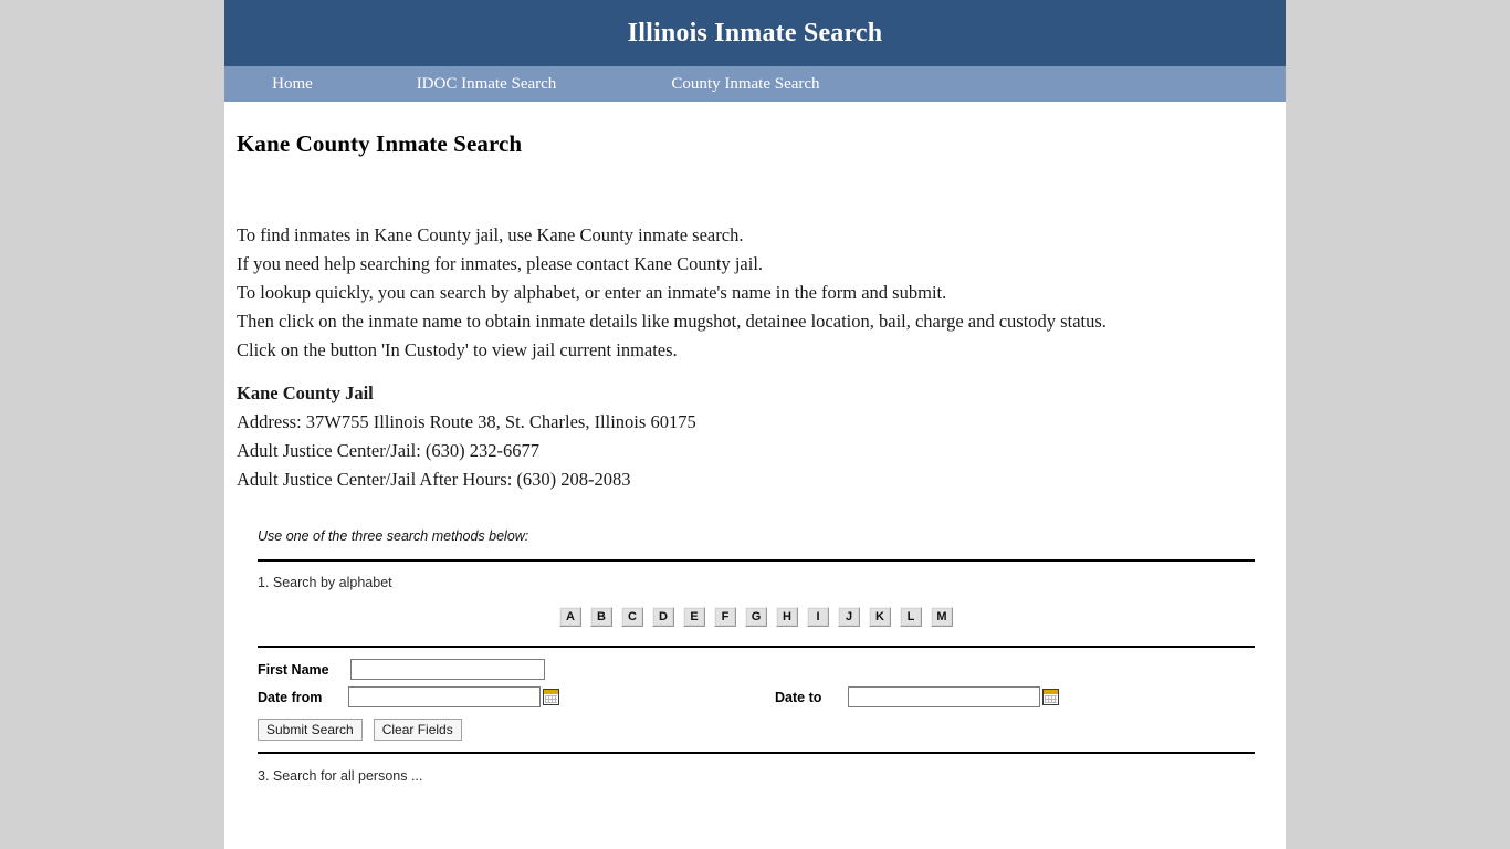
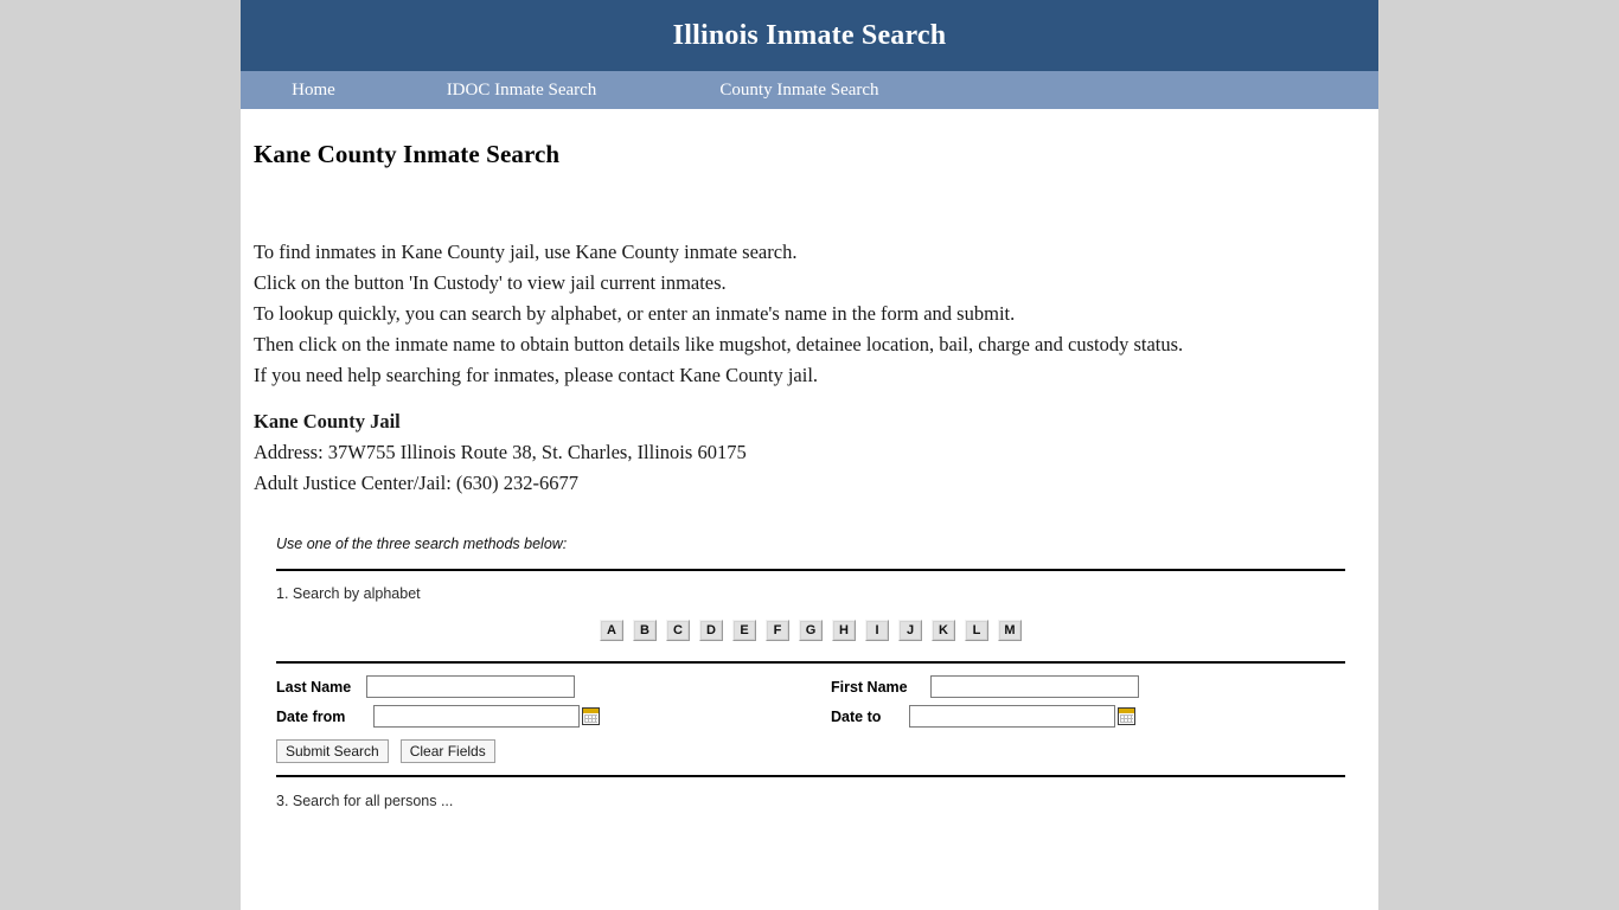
  Illinois Inmate Search
  Home
  IDOC Inmate Search
  County Inmate Search
  Kane County Inmate Search
  To find inmates in Kane County jail, use Kane County inmate search.
- If you need help searching for inmates, please contact Kane County jail.
+ Click on the button 'In Custody' to view jail current inmates.
  To lookup quickly, you can search by alphabet, or enter an inmate's name in the form and submit.
- Then click on the inmate name to obtain inmate details like mugshot, detainee location, bail, charge and custody status.
+ Then click on the inmate name to obtain button details like mugshot, detainee location, bail, charge and custody status.
- Click on the button 'In Custody' to view jail current inmates.
+ If you need help searching for inmates, please contact Kane County jail.
  Kane County Jail
  Address: 37W755 Illinois Route 38, St. Charles, Illinois 60175
  Adult Justice Center/Jail: (630) 232-6677
- Adult Justice Center/Jail After Hours: (630) 208-2083
  Use one of the three search methods below:
  1. Search by alphabet
  A B C D E F G H I J K L M
+ Last Name
  First Name
  Date from
  Date to
  Submit Search Clear Fields
  3. Search for all persons ...
